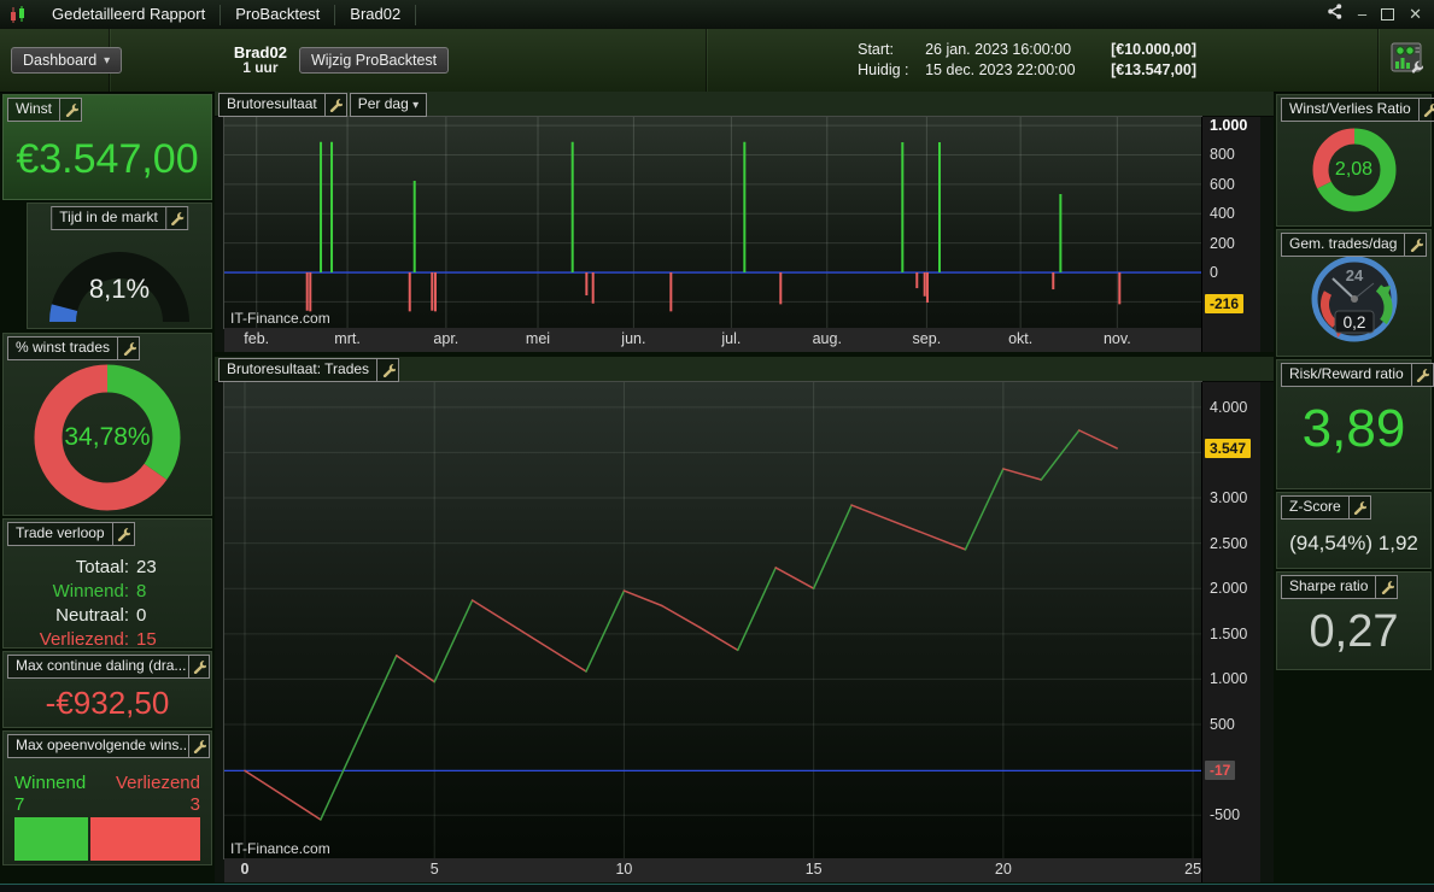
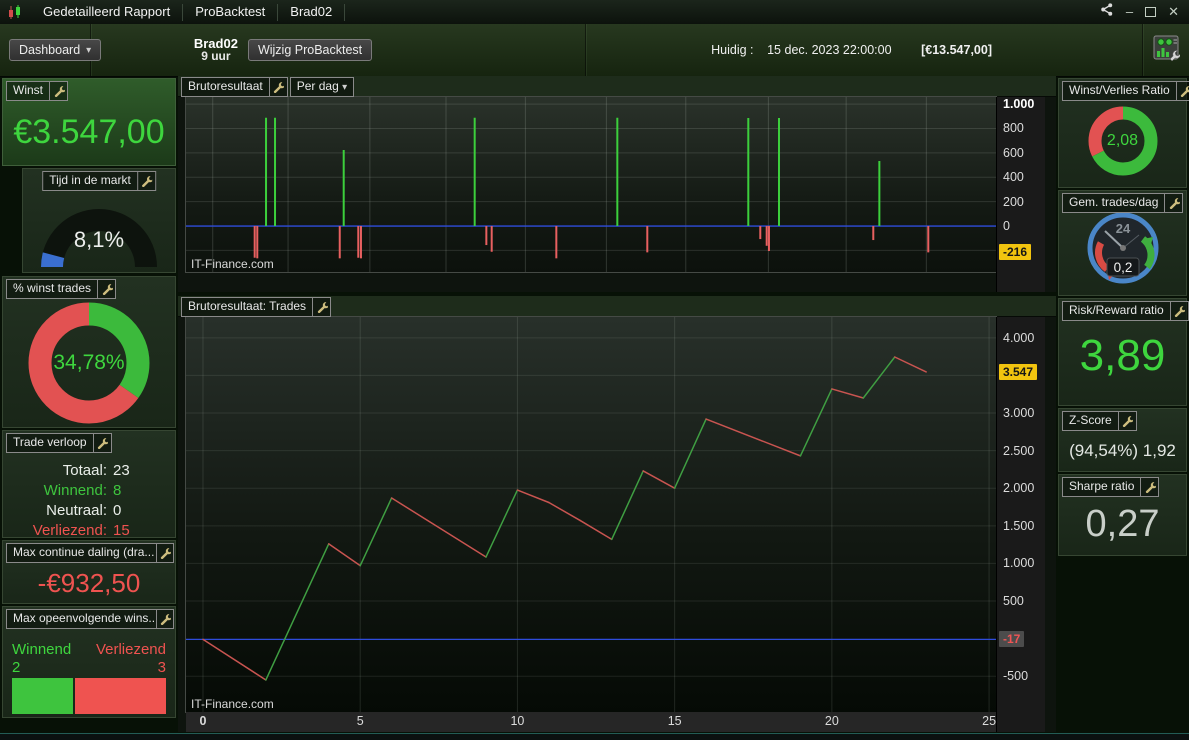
  Gedetailleerd Rapport
  ProBacktest
  Brad02
  –
  ✕
  Dashboard
  ▾
  Brad02
- 1 uur
+ 9 uur
  Wijzig ProBacktest
- Start:
- 26 jan. 2023 16:00:00
- [€10.000,00]
  Huidig :
  15 dec. 2023 22:00:00
  [€13.547,00]
  Winst
  €3.547,00
  Tijd in de markt
  8,1%
  % winst trades
  34,78%
  Trade verloop
  Totaal:
  23
  Winnend:
  8
  Neutraal:
  0
  Verliezend:
  15
  Max continue daling (dra...
  -€932,50
  Max opeenvolgende wins..
  Winnend
  Verliezend
- 7
+ 2
  3
  Brutoresultaat
  Per dag ▾
  IT-Finance.com
- feb.
- mrt.
- apr.
- mei
- jun.
- jul.
- aug.
- sep.
- okt.
- nov.
  1.000
  800
  600
  400
  200
  0
  -216
  Brutoresultaat: Trades
  IT-Finance.com
  0
  5
  10
  15
  20
  25
  4.000
  3.000
  2.500
  2.000
  1.500
  1.000
  500
  -500
  3.547
  -17
  Winst/Verlies Ratio
  2,08
  Gem. trades/dag
  24
  0,2
  Risk/Reward ratio
  3,89
  Z-Score
  (94,54%) 1,92
  Sharpe ratio
  0,27
